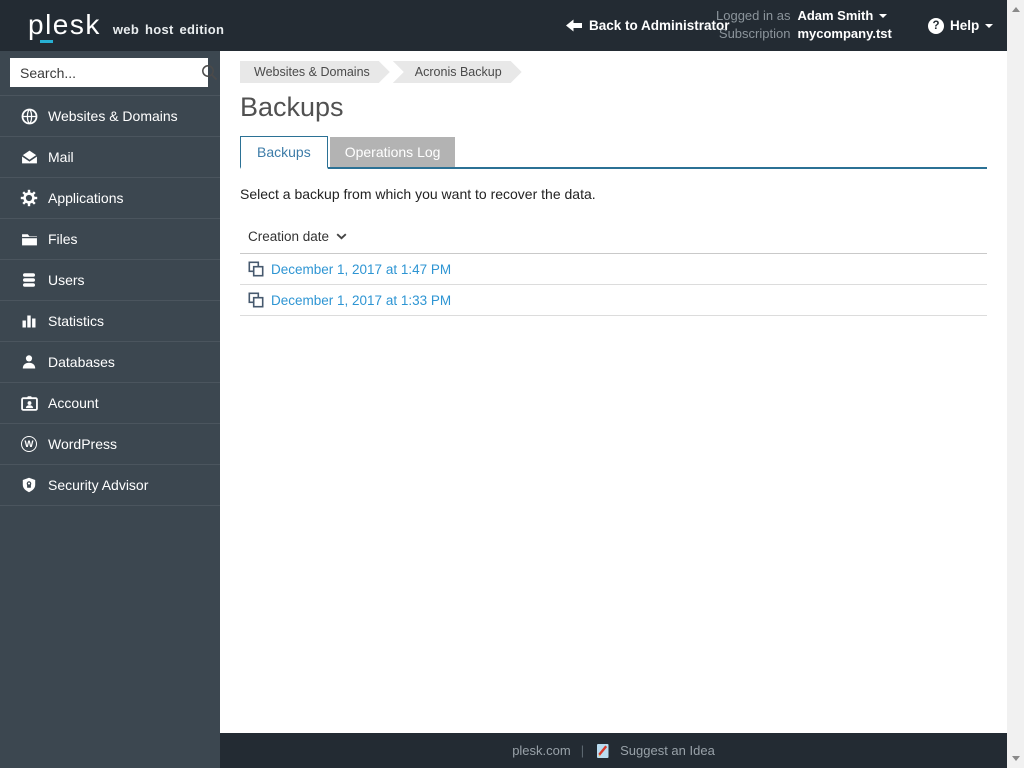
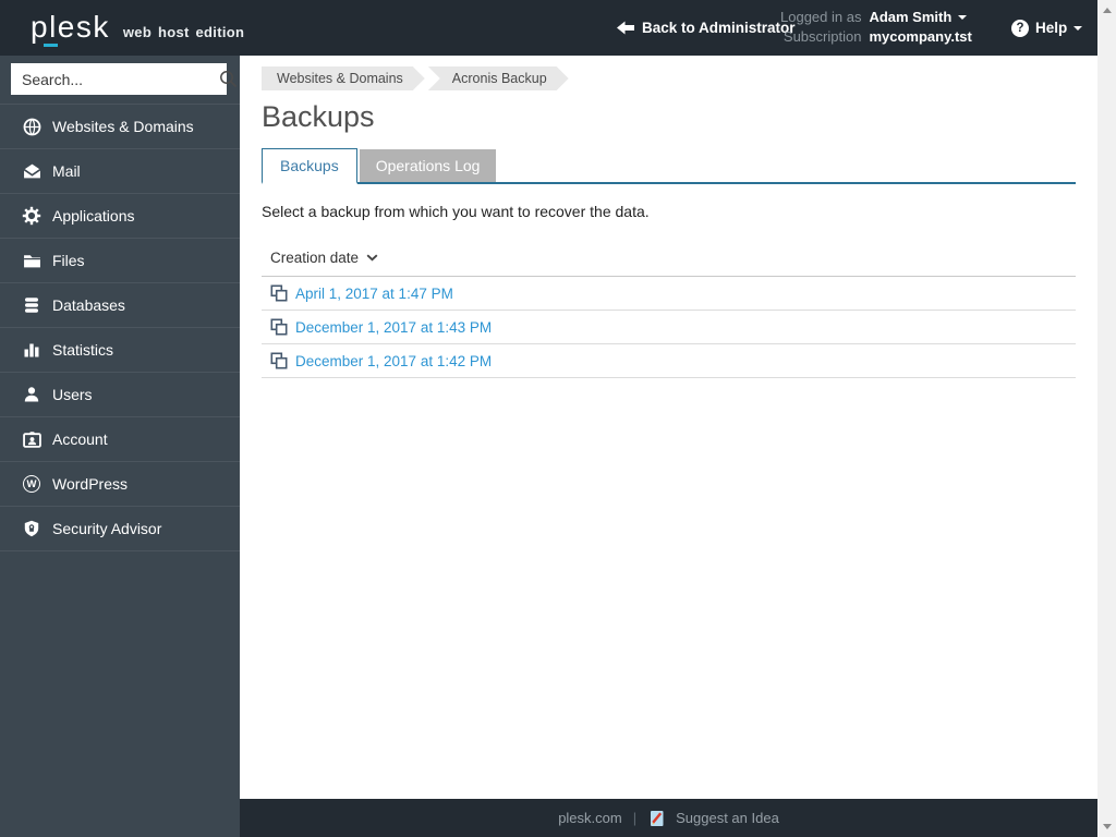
  plesk
  web host edition
  Back to Administrator
  Logged in as
  Adam Smith
  Subscription
  mycompany.tst
  Help
  Search...
  Websites & Domains
  Mail
  Applications
  Files
- Users
+ Databases
  Statistics
- Databases
+ Users
  Account
  WordPress
  Security Advisor
  Websites & Domains
  Acronis Backup
  Backups
  Backups
  Operations Log
  Select a backup from which you want to recover the data.
  Creation date
- December 1, 2017 at 1:47 PM
+ April 1, 2017 at 1:47 PM
- December 1, 2017 at 1:33 PM
+ December 1, 2017 at 1:43 PM
+ December 1, 2017 at 1:42 PM
  plesk.com
  |
  Suggest an Idea
